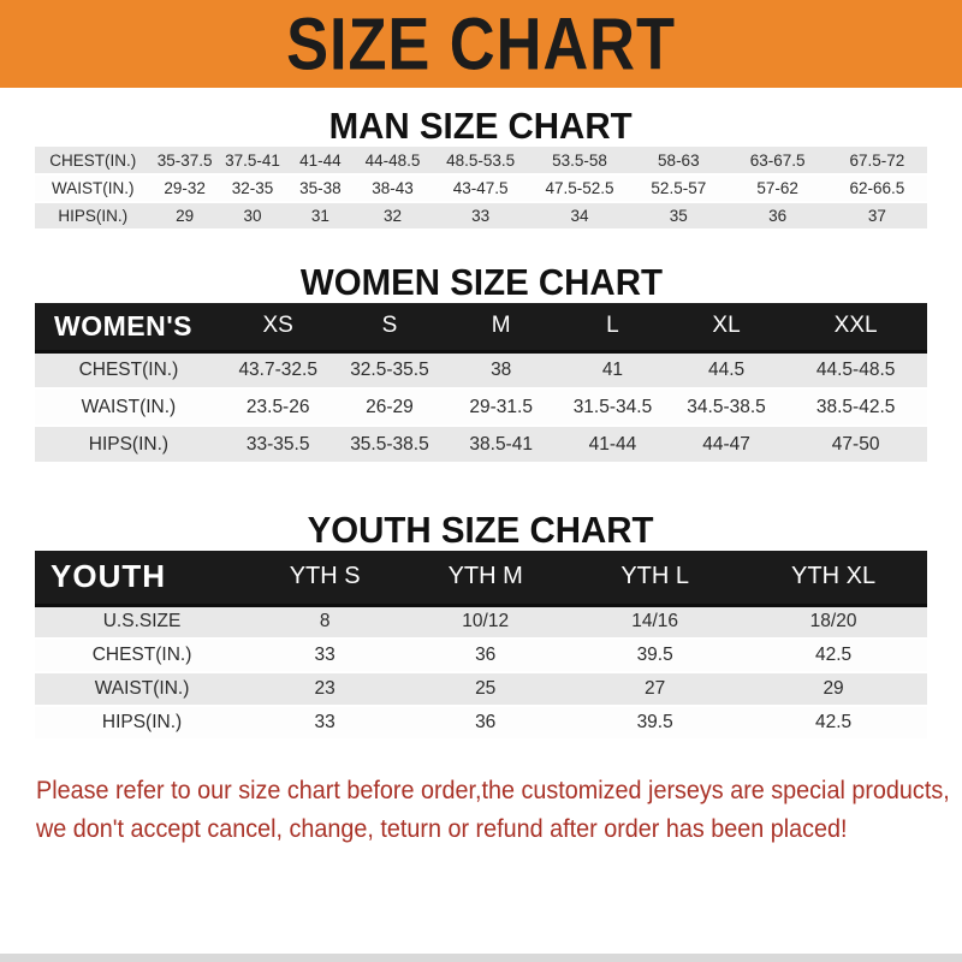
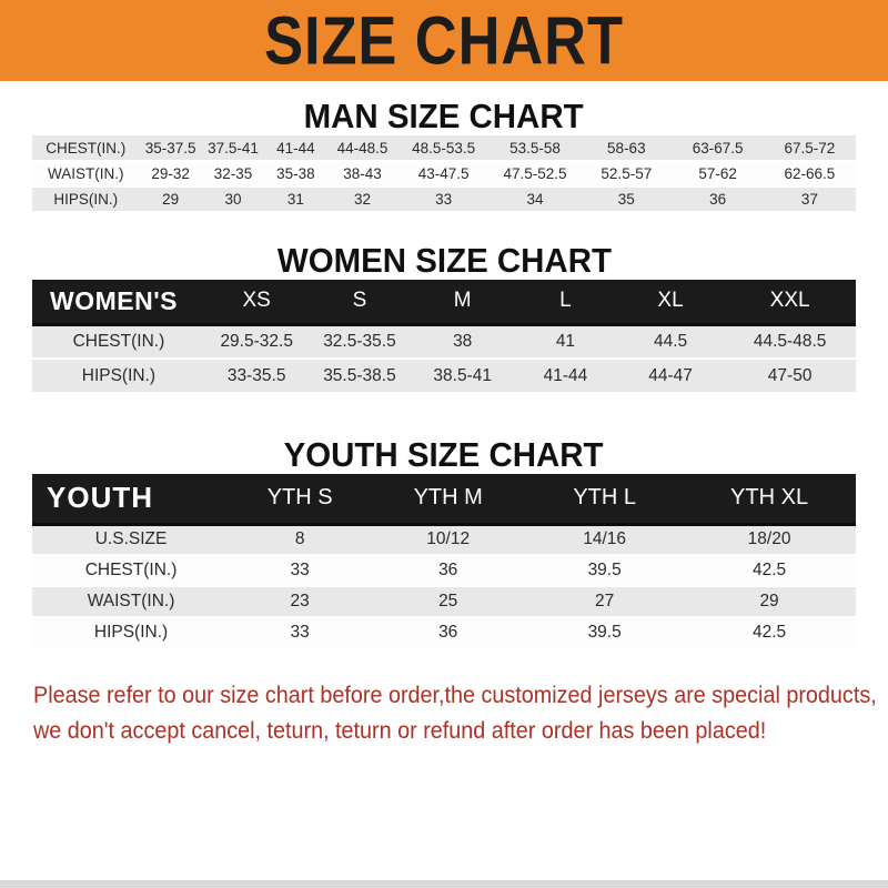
  SIZE CHART
  MAN SIZE CHART
  CHEST(IN.)	35-37.5	37.5-41	41-44	44-48.5	48.5-53.5	53.5-58	58-63	63-67.5	67.5-72
  WAIST(IN.)	29-32	32-35	35-38	38-43	43-47.5	47.5-52.5	52.5-57	57-62	62-66.5
  HIPS(IN.)	29	30	31	32	33	34	35	36	37
  WOMEN SIZE CHART
  WOMEN'S	XS	S	M	L	XL	XXL
- CHEST(IN.)	43.7-32.5	32.5-35.5	38	41	44.5	44.5-48.5
+ CHEST(IN.)	29.5-32.5	32.5-35.5	38	41	44.5	44.5-48.5
- WAIST(IN.)	23.5-26	26-29	29-31.5	31.5-34.5	34.5-38.5	38.5-42.5
  HIPS(IN.)	33-35.5	35.5-38.5	38.5-41	41-44	44-47	47-50
  YOUTH SIZE CHART
  YOUTH	YTH S	YTH M	YTH L	YTH XL
  U.S.SIZE	8	10/12	14/16	18/20
  CHEST(IN.)	33	36	39.5	42.5
  WAIST(IN.)	23	25	27	29
  HIPS(IN.)	33	36	39.5	42.5
  Please refer to our size chart before order,the customized jerseys are special products,
- we don't accept cancel, change, teturn or refund after order has been placed!
+ we don't accept cancel, teturn, teturn or refund after order has been placed!
